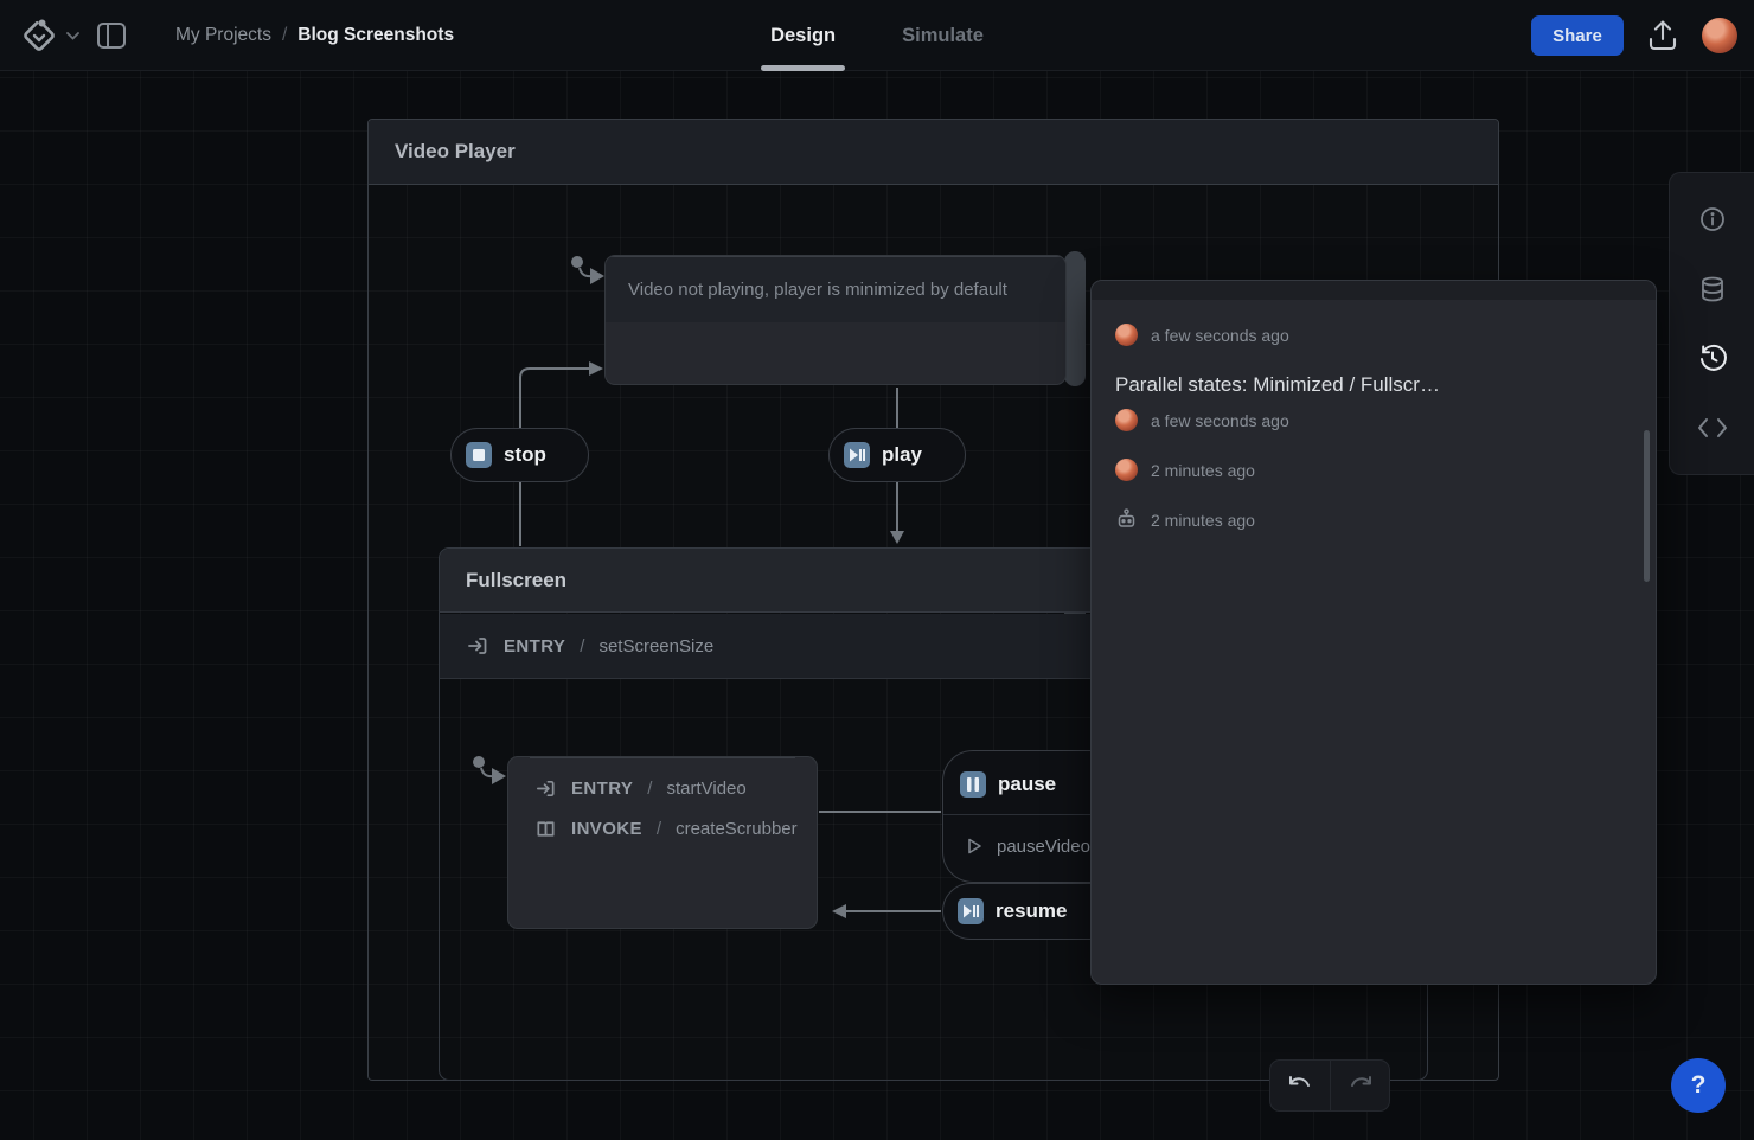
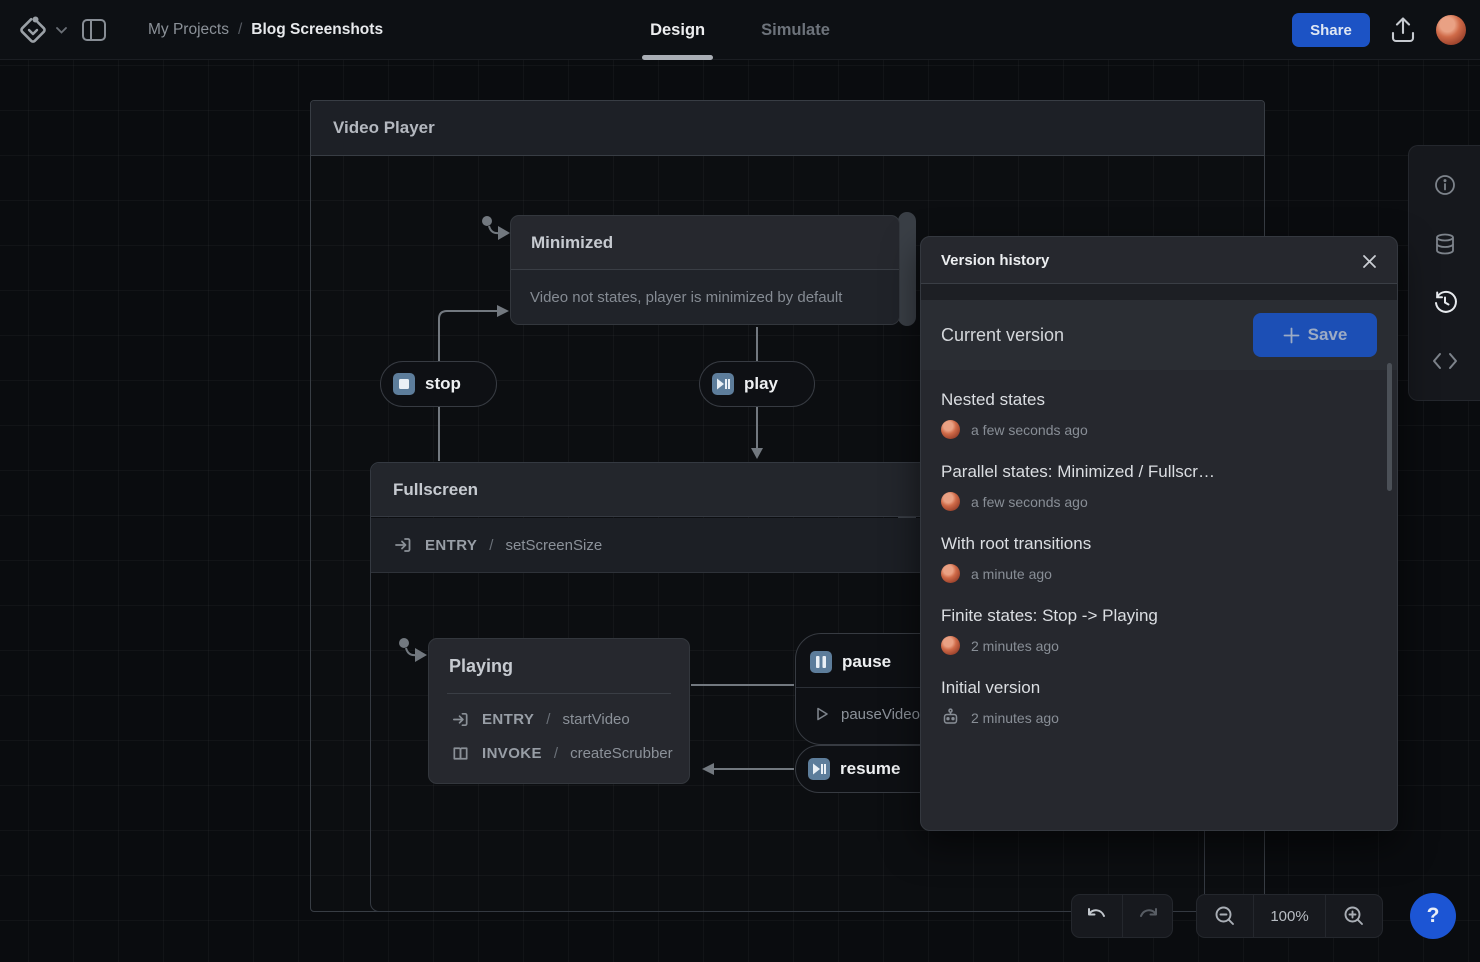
  Video Player
+ Minimized
- Video not playing, player is minimized by default
+ Video not states, player is minimized by default
  Fullscreen
  ENTRY
  /
  setScreenSize
+ Playing
  ENTRY
  /
  startVideo
  INVOKE
  /
  createScrubber
  stop
  play
  pause
  pauseVideo
  resume
+ Version history
+ Current version
+ Save
+ Nested states
  a few seconds ago
  Parallel states: Minimized / Fullscr…
  a few seconds ago
+ With root transitions
+ a minute ago
+ Finite states: Stop -> Playing
  2 minutes ago
+ Initial version
  2 minutes ago
+ 100%
  ?
  My Projects
  /
  Blog Screenshots
  Design
  Simulate
  Share
